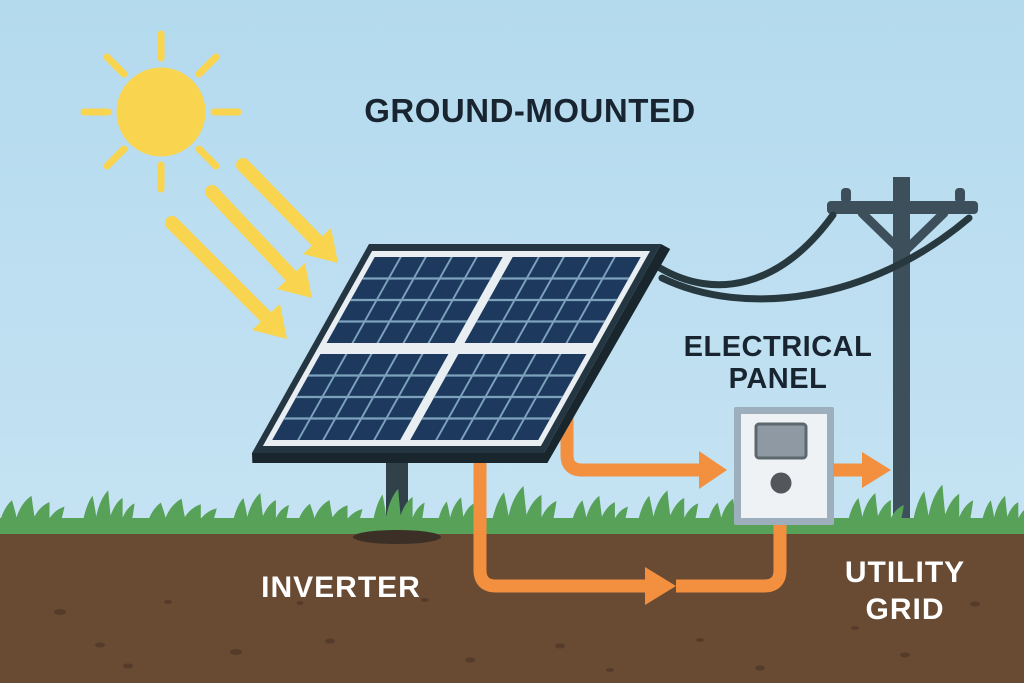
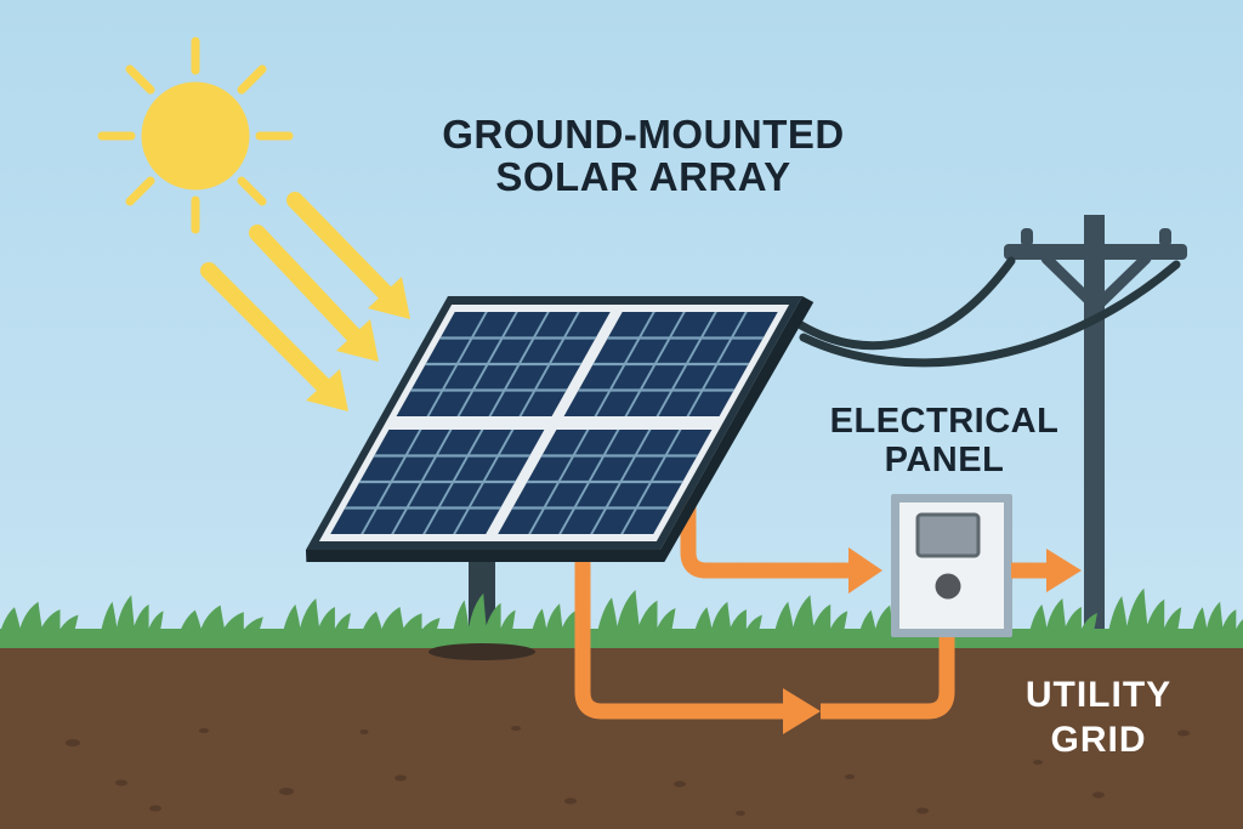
  GROUND-MOUNTED
+ SOLAR ARRAY
  ELECTRICAL
  PANEL
- INVERTER
  UTILITY
  GRID
